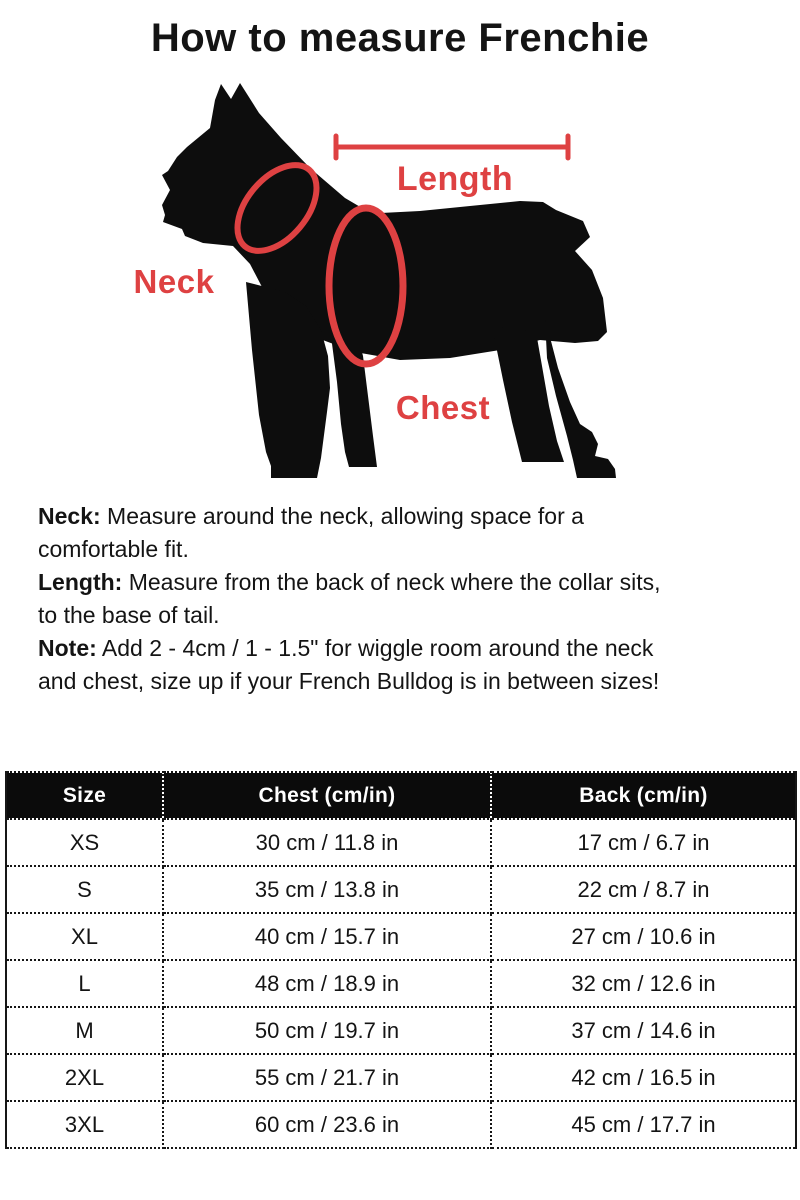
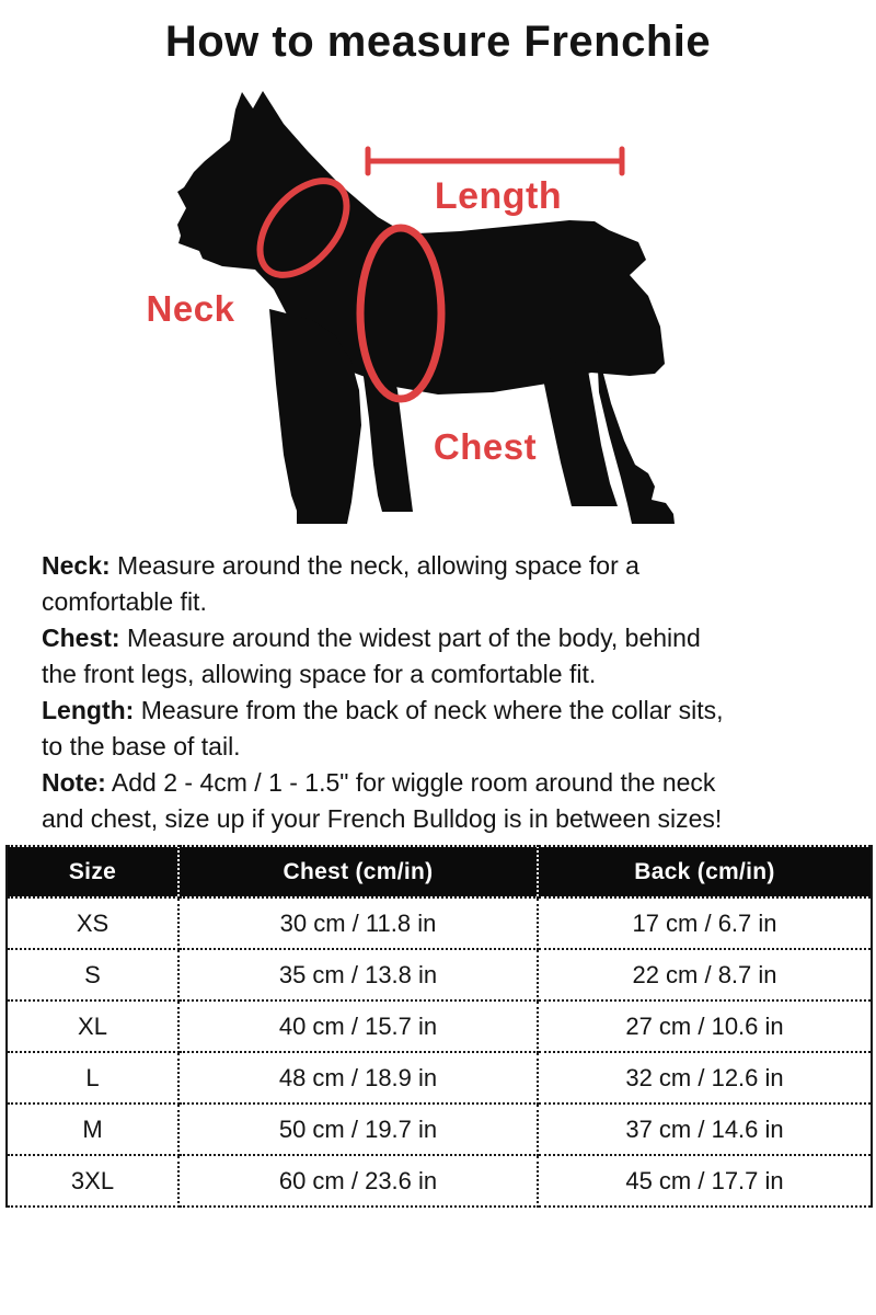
  How to measure Frenchie
  Length
  Neck
  Chest
  Neck: Measure around the neck, allowing space for a
  comfortable fit.
+ Chest: Measure around the widest part of the body, behind
+ the front legs, allowing space for a comfortable fit.
  Length: Measure from the back of neck where the collar sits,
  to the base of tail.
  Note: Add 2 - 4cm / 1 - 1.5" for wiggle room around the neck
  and chest, size up if your French Bulldog is in between sizes!
  Size	Chest (cm/in)	Back (cm/in)
  XS	30 cm / 11.8 in	17 cm / 6.7 in
  S	35 cm / 13.8 in	22 cm / 8.7 in
  XL	40 cm / 15.7 in	27 cm / 10.6 in
  L	48 cm / 18.9 in	32 cm / 12.6 in
  M	50 cm / 19.7 in	37 cm / 14.6 in
- 2XL	55 cm / 21.7 in	42 cm / 16.5 in
  3XL	60 cm / 23.6 in	45 cm / 17.7 in
